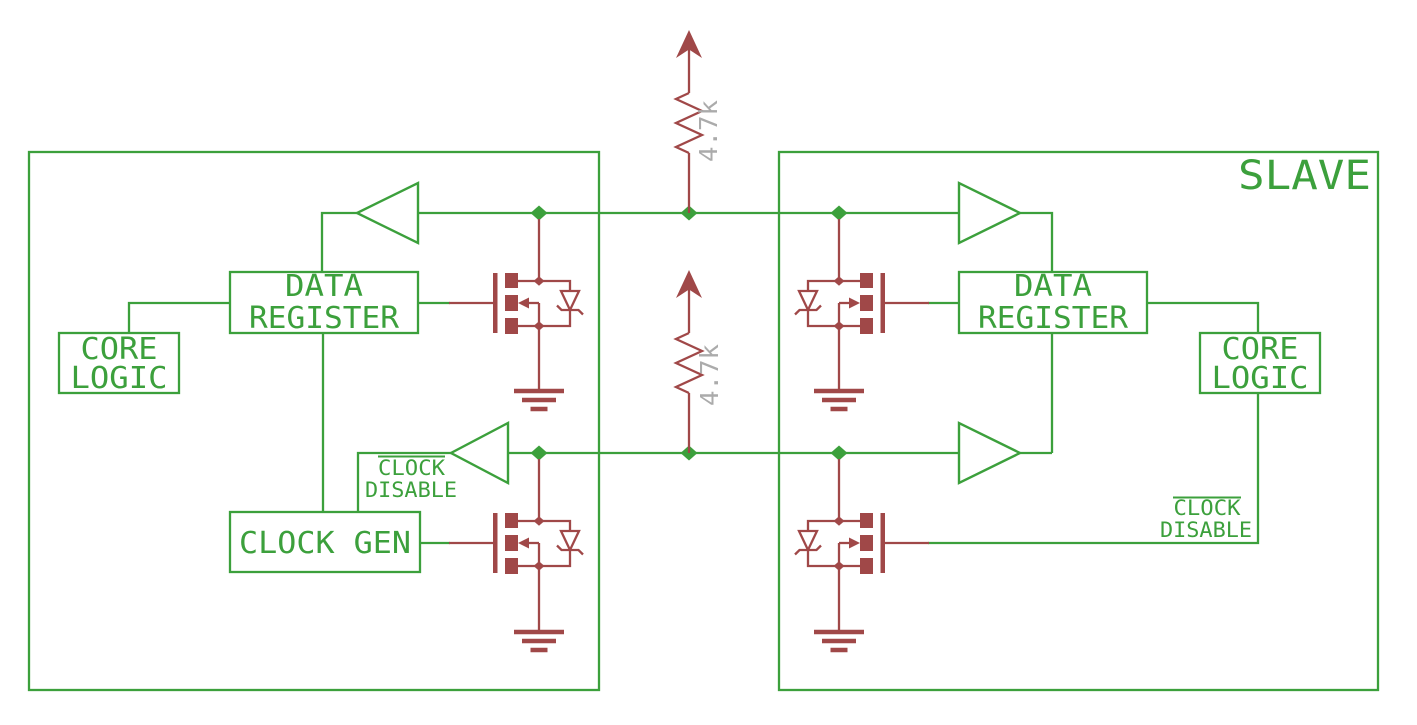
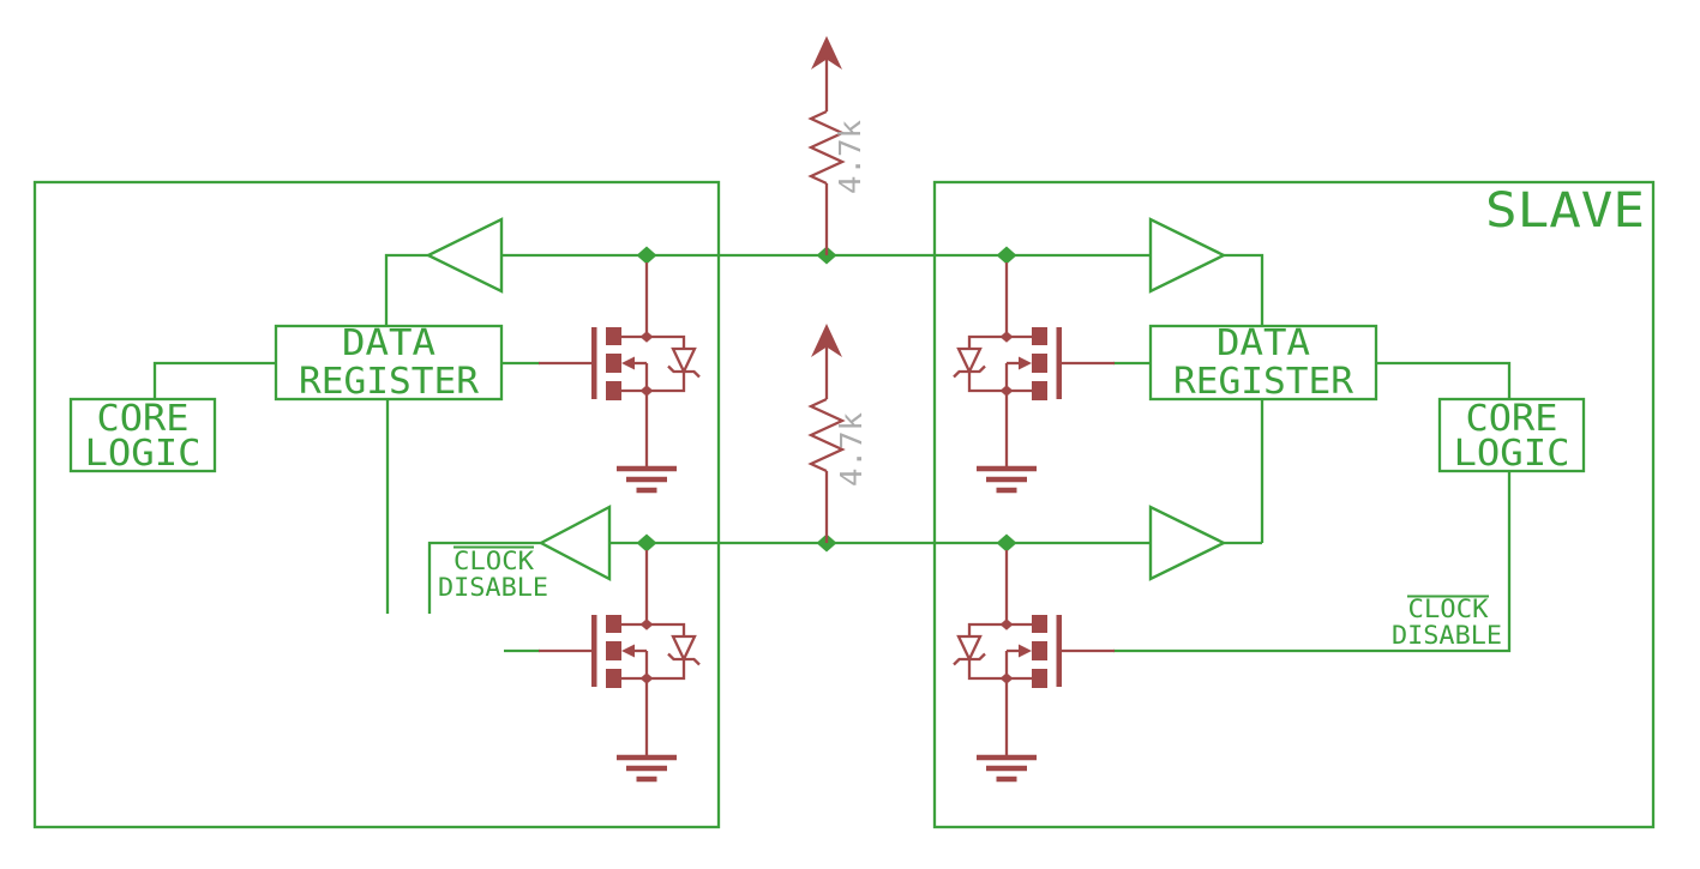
  SLAVE
  DATA
  REGISTER
  CORE
  LOGIC
- CLOCK GEN
  CLOCK
  DISABLE
  DATA
  REGISTER
  CORE
  LOGIC
  CLOCK
  DISABLE
